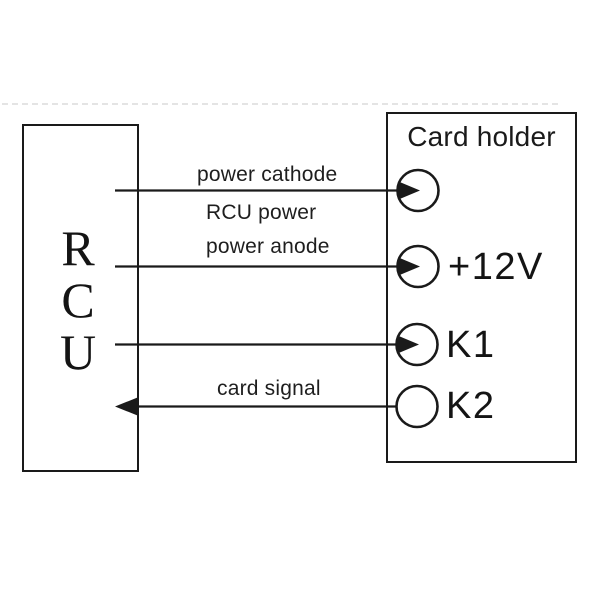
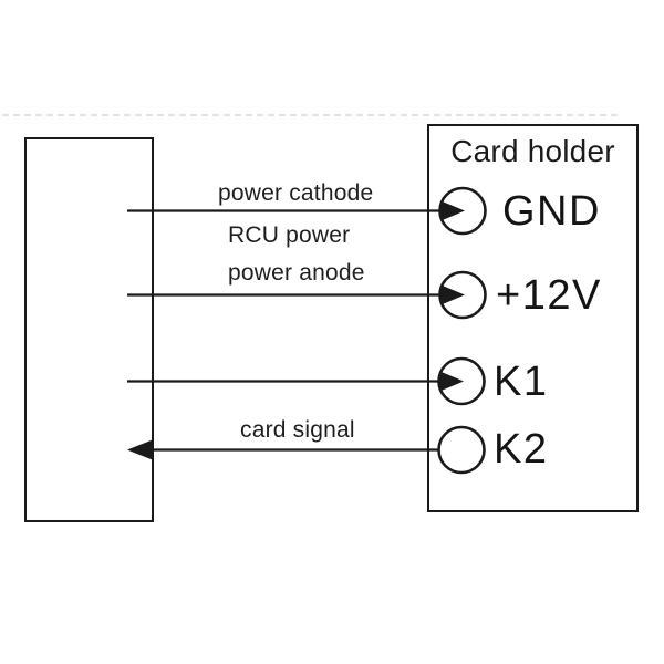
- R
- C
- U
  Card holder
  power cathode
  RCU power
  power anode
  card signal
+ GND
  +12V
  K1
  K2
